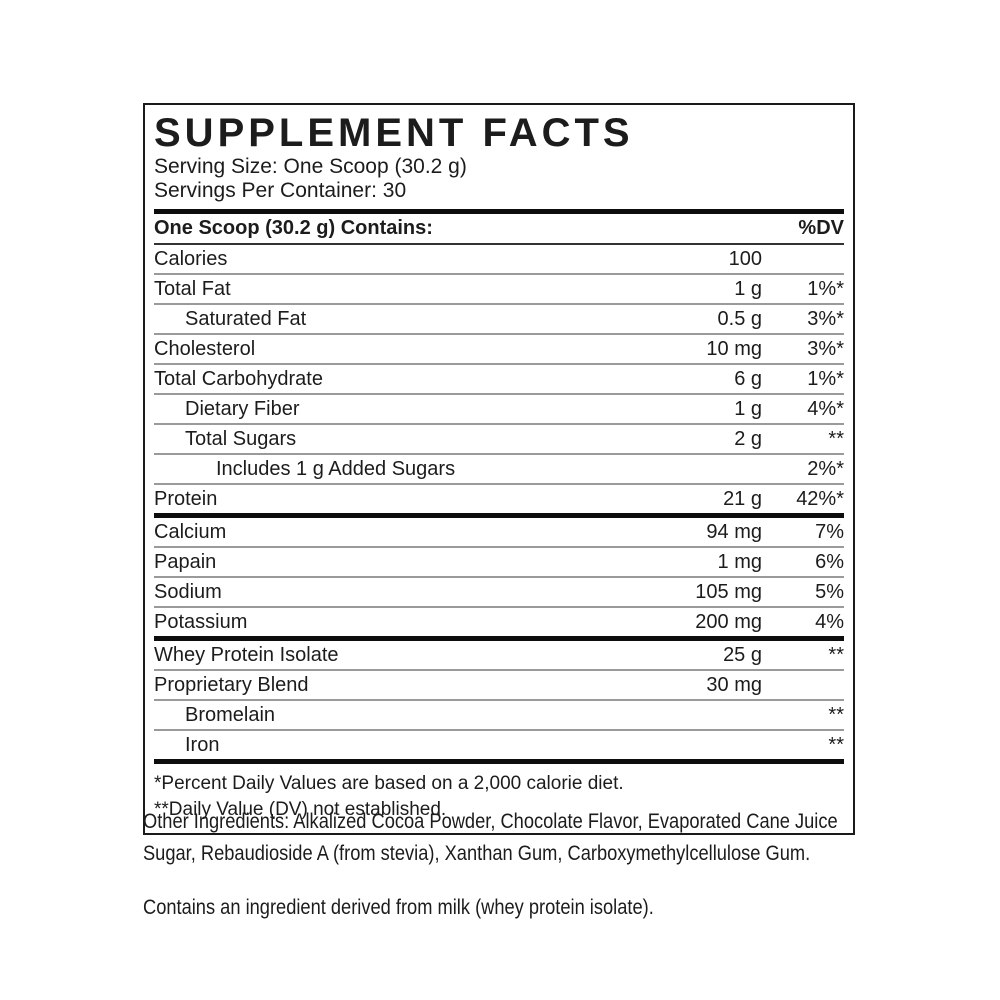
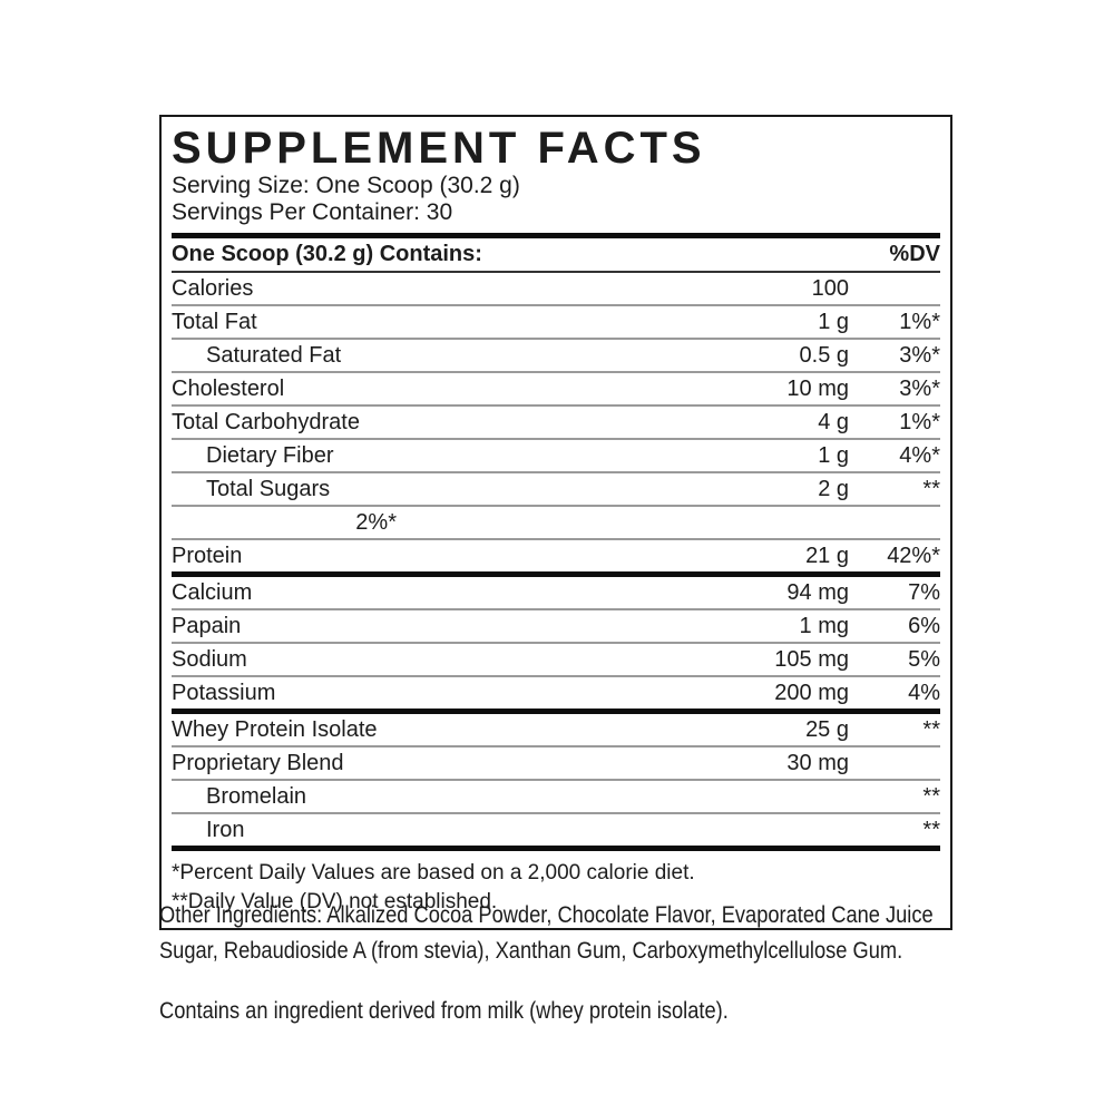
  SUPPLEMENT FACTS
  Serving Size: One Scoop (30.2 g)
  Servings Per Container: 30
  One Scoop (30.2 g) Contains:
  %DV
  Calories
  100
  Total Fat
  1 g
  1%*
  Saturated Fat
  0.5 g
  3%*
  Cholesterol
  10 mg
  3%*
  Total Carbohydrate
- 6 g
+ 4 g
  1%*
  Dietary Fiber
  1 g
  4%*
  Total Sugars
  2 g
  **
- Includes 1 g Added Sugars
  2%*
  Protein
  21 g
  42%*
  Calcium
  94 mg
  7%
  Papain
  1 mg
  6%
  Sodium
  105 mg
  5%
  Potassium
  200 mg
  4%
  Whey Protein Isolate
  25 g
  **
  Proprietary Blend
  30 mg
  Bromelain
  **
  Iron
  **
  *Percent Daily Values are based on a 2,000 calorie diet.
  **Daily Value (DV) not established.
  Other Ingredients: Alkalized Cocoa Powder, Chocolate Flavor, Evaporated Cane Juice Sugar, Rebaudioside A (from stevia), Xanthan Gum, Carboxymethylcellulose Gum.
  Contains an ingredient derived from milk (whey protein isolate).
